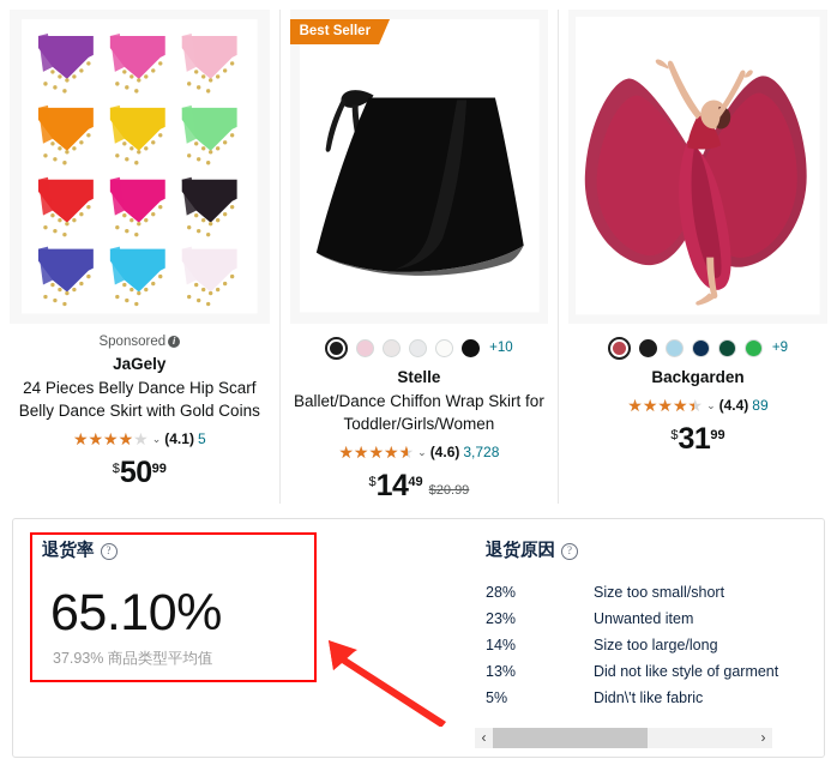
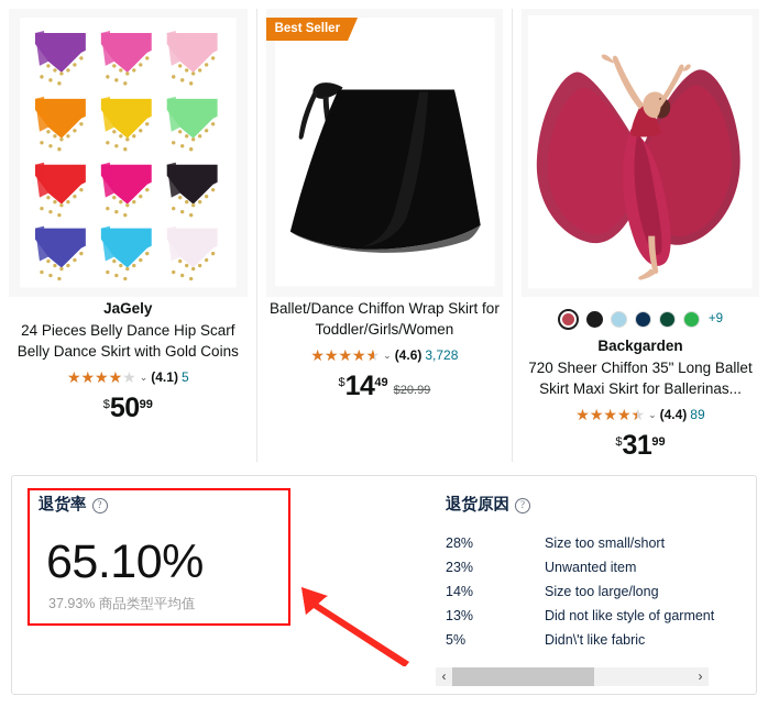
- Sponsored i
  JaGely
  24 Pieces Belly Dance Hip Scarf Belly Dance Skirt with Gold Coins
  ★★★★★
  ★★★★
  ⌄
  (4.1)
  5
  $
  50
  99
  Best Seller
- +10
- Stelle
  Ballet/Dance Chiffon Wrap Skirt for Toddler/Girls/Women
  ★★★★★
  ⌄
  (4.6)
  3,728
  $
  14
  49
  $20.99
  +9
  Backgarden
+ 720 Sheer Chiffon 35" Long Ballet Skirt Maxi Skirt for Ballerinas...
  ★★★★★
  ★★★★
  ⌄
  (4.4)
  89
  $
  31
  99
  退货率
  ?
  65.10%
  37.93% 商品类型平均值
  退货原因
  ?
  28%
  Size too small/short
  23%
  Unwanted item
  14%
  Size too large/long
  13%
  Did not like style of garment
  5%
  Didn\'t like fabric
  ‹
  ›
